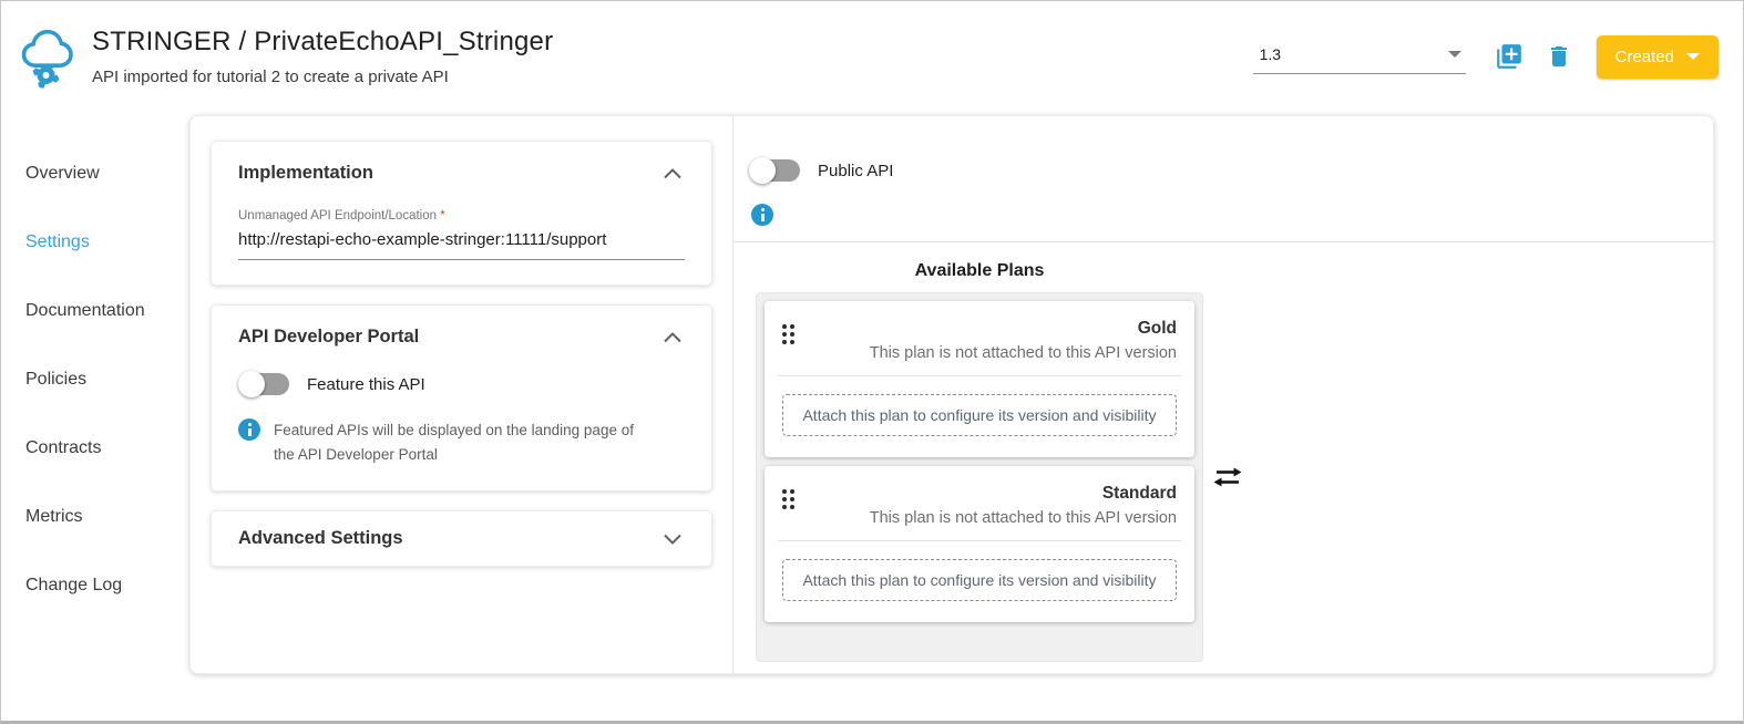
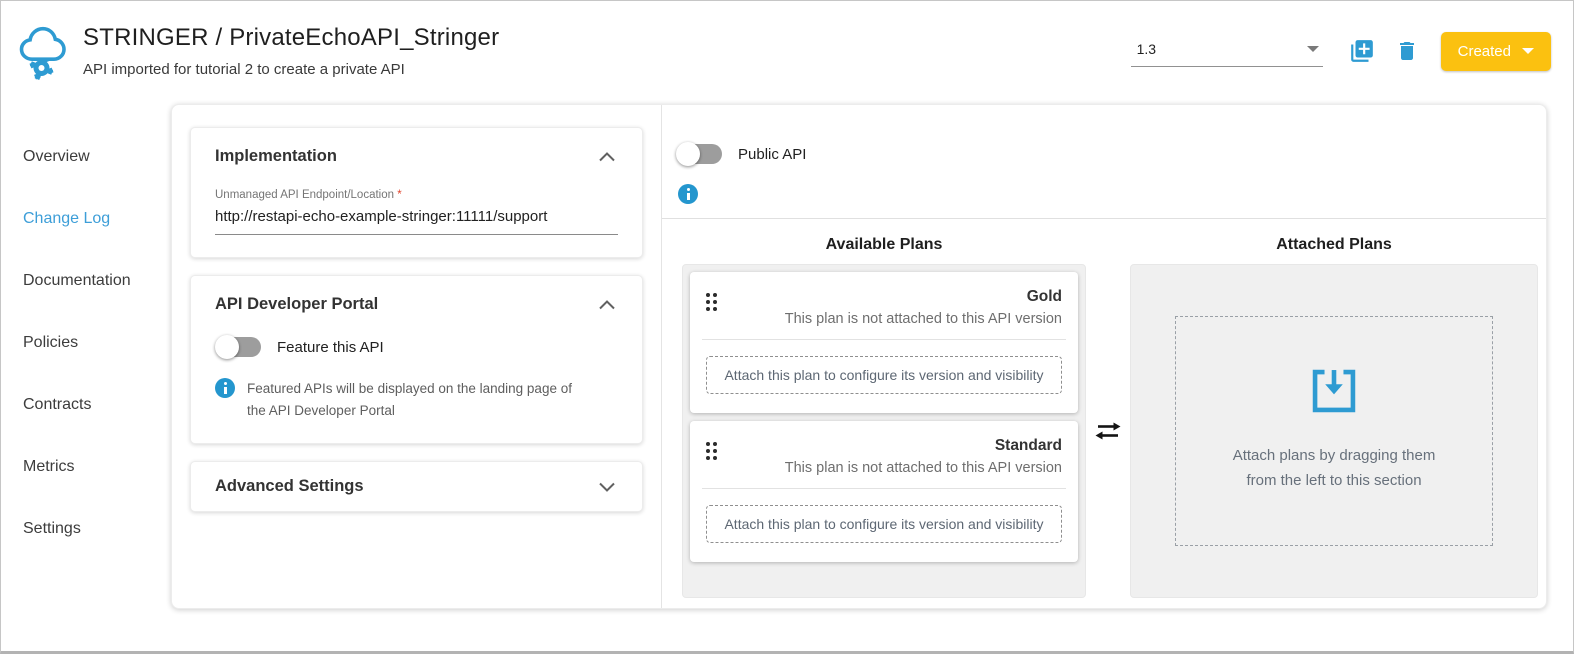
  STRINGER / PrivateEchoAPI_Stringer
  API imported for tutorial 2 to create a private API
  1.3
  Created
  Overview
- Settings
+ Change Log
  Documentation
  Policies
  Contracts
  Metrics
- Change Log
+ Settings
  Implementation
  Unmanaged API Endpoint/Location *
  http://restapi-echo-example-stringer:11111/support
  API Developer Portal
  Feature this API
  Featured APIs will be displayed on the landing page of the API Developer Portal
  Advanced Settings
  Public API
  Available Plans
  Gold
  This plan is not attached to this API version
  Attach this plan to configure its version and visibility
  Standard
  This plan is not attached to this API version
  Attach this plan to configure its version and visibility
+ Attached Plans
+ Attach plans by dragging them
+ from the left to this section
